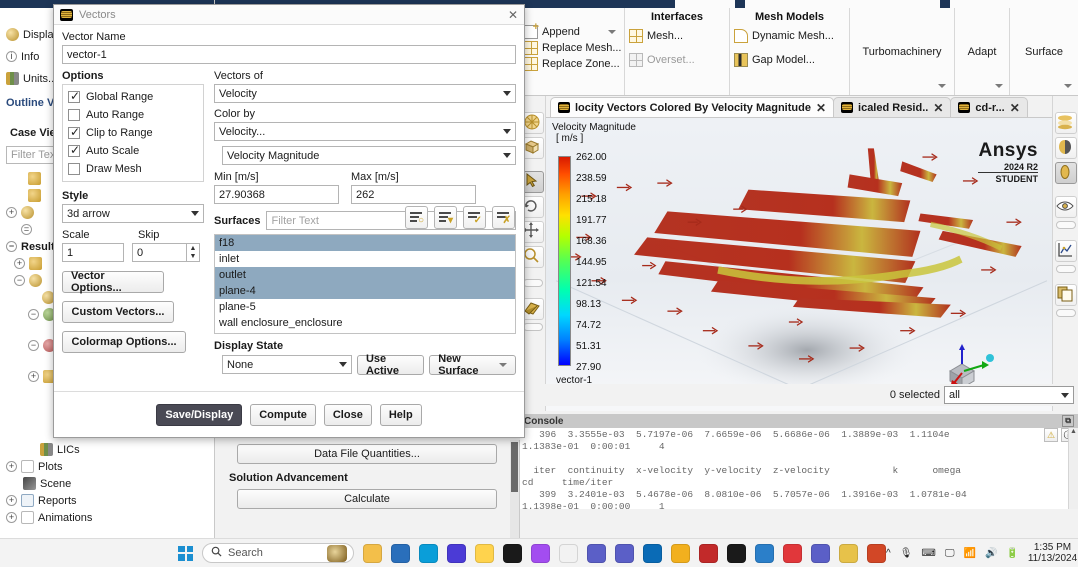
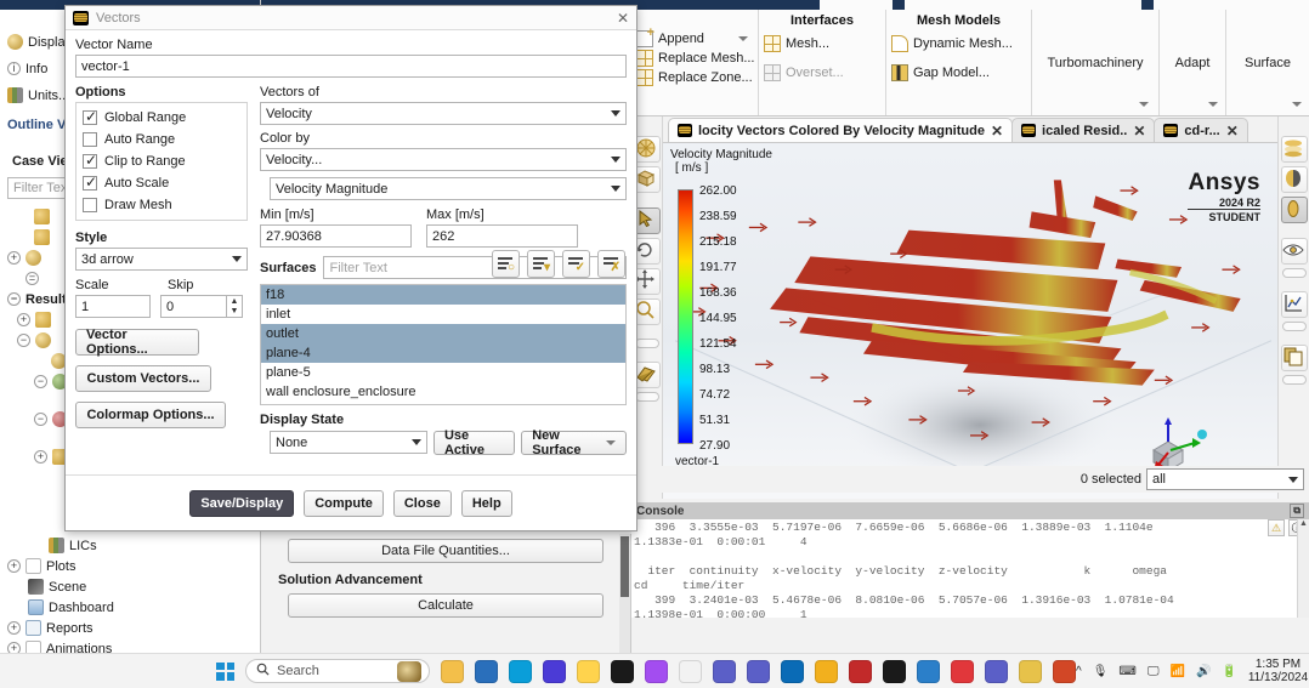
  Append
  Replace Mesh...
  Replace Zone...
  Interfaces
  Mesh...
  Overset...
  Mesh Models
  Dynamic Mesh...
  Gap Model...
  Turbomachinery
  Adapt
  Surface
  i
  Info
  Units.
  Outline V
  Case Vi
  Filter Te
  +
  =
  −
  Resul
  +
  −
  −
  −
  +
  LICs
  +
  Plots
  Scene
+ Dashboard
  +
  Reports
  +
  Animations
  Data File Quantities...
  Solution Advancement
  Calculate
  locity Vectors Colored By Velocity Magnitude
  ✕
  icaled Resid..
  ✕
  cd-r...
  ✕
  Velocity Magnitude
  [ m/s ]
  262.00
  238.59
  215.18
  191.77
  168.36
  144.95
  121.54
  98.13
  74.72
  51.31
  27.90
  vector-1
  Ansys
  2024 R2
  STUDENT
  0 selected
  all
  Console
  ⧉
  396 3.3555e-03 5.7197e-06 7.6659e-06 5.6686e-06 1.3889e-03 1.1104e
  1.1383e-01 0:00:01 4
  iter continuity x-velocity y-velocity z-velocity k omega
  cd time/iter
  399 3.2401e-03 5.4678e-06 8.0810e-06 5.7057e-06 1.3916e-03 1.0781e-04
  1.1398e-01 0:00:00 1
  Vectors
  ✕
  Vector Name
  vector-1
  Options
  Global Range
  Auto Range
  Clip to Range
  Auto Scale
  Draw Mesh
  Style
  3d arrow
  Scale
  Skip
  1
  0
  Vector Options... Custom Vectors... Colormap Options...
  Vectors of
  Velocity
  Color by
  Velocity...
  Velocity Magnitude
  Min [m/s]
  27.90368
  Max [m/s]
  262
  Surfaces
  Filter Text
  ○
  ▾
  ✓
  ✗
  f18
  inlet
  outlet
  plane-4
  plane-5
  wall enclosure_enclosure
  Display State
  None
  Use Active
  New Surface
  Save/Display
  Compute
  Close
  Help
  Search
  ^
  🎙
  ⌨
  🖵
  📶
  🔊
  🔋
  1:35 PM
  11/13/2024
